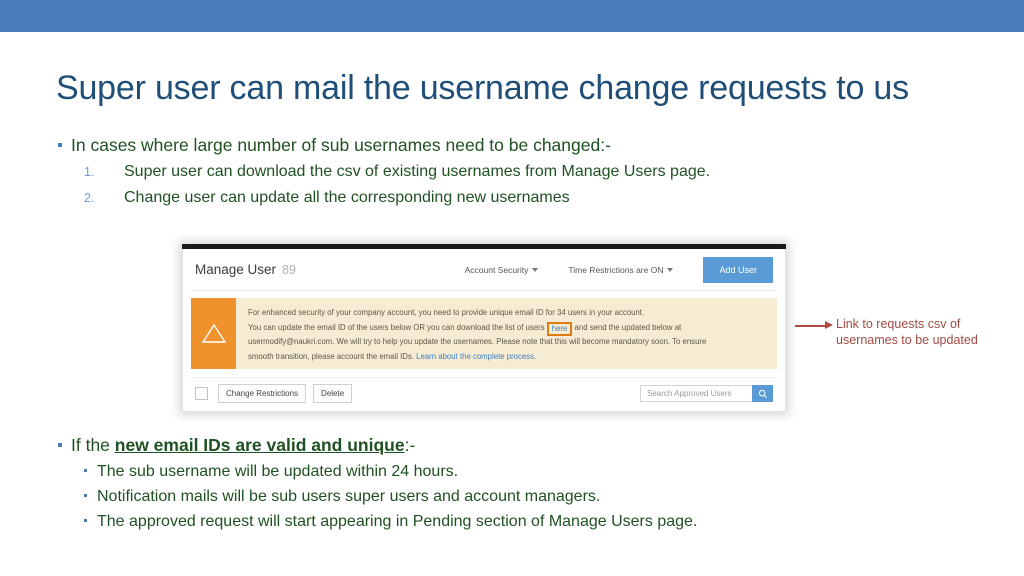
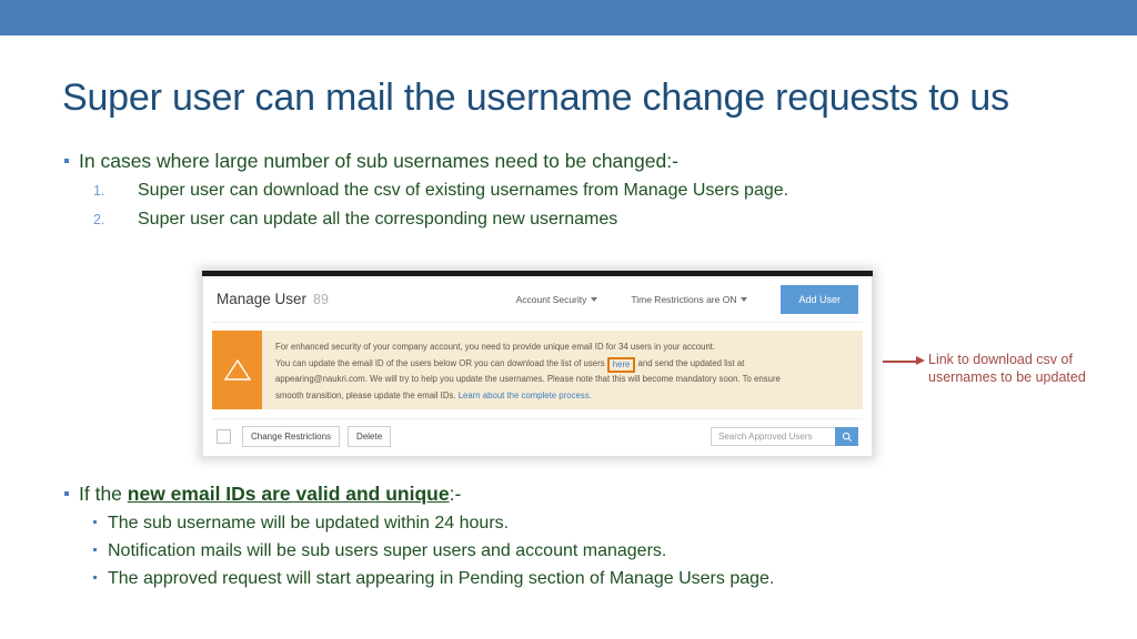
  Super user can mail the username change requests to us
  In cases where large number of sub usernames need to be changed:-
  1.
  Super user can download the csv of existing usernames from Manage Users page.
  2.
- Change user can update all the corresponding new usernames
+ Super user can update all the corresponding new usernames
  Manage User
  89
  Account Security
  Time Restrictions are ON
  Add User
  For enhanced security of your company account, you need to provide unique email ID for 34 users in your account.
- You can update the email ID of the users below OR you can download the list of users here and send the updated below at
+ You can update the email ID of the users below OR you can download the list of users here and send the updated list at
- usermodify@naukri.com. We will try to help you update the usernames. Please note that this will become mandatory soon. To ensure
+ appearing@naukri.com. We will try to help you update the usernames. Please note that this will become mandatory soon. To ensure
- smooth transition, please account the email IDs. Learn about the complete process.
+ smooth transition, please update the email IDs. Learn about the complete process.
  Change Restrictions
  Delete
  Search Approved Users
- Link to requests csv of
+ Link to download csv of
  usernames to be updated
  If the new email IDs are valid and unique:-
  The sub username will be updated within 24 hours.
  Notification mails will be sub users super users and account managers.
  The approved request will start appearing in Pending section of Manage Users page.
